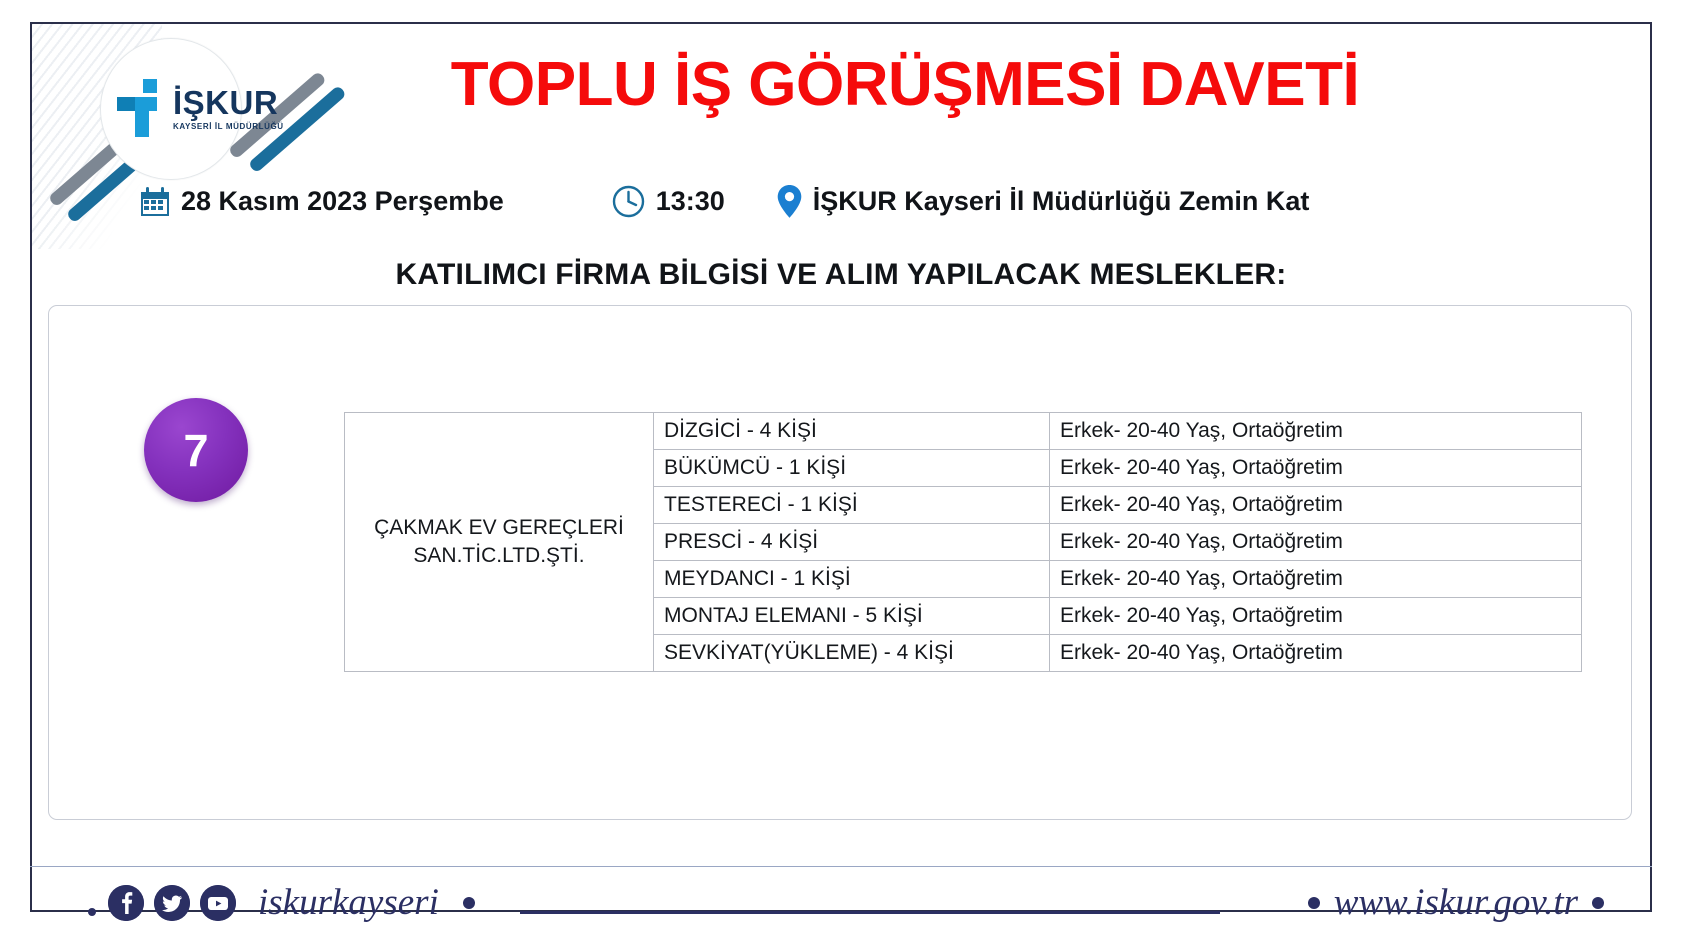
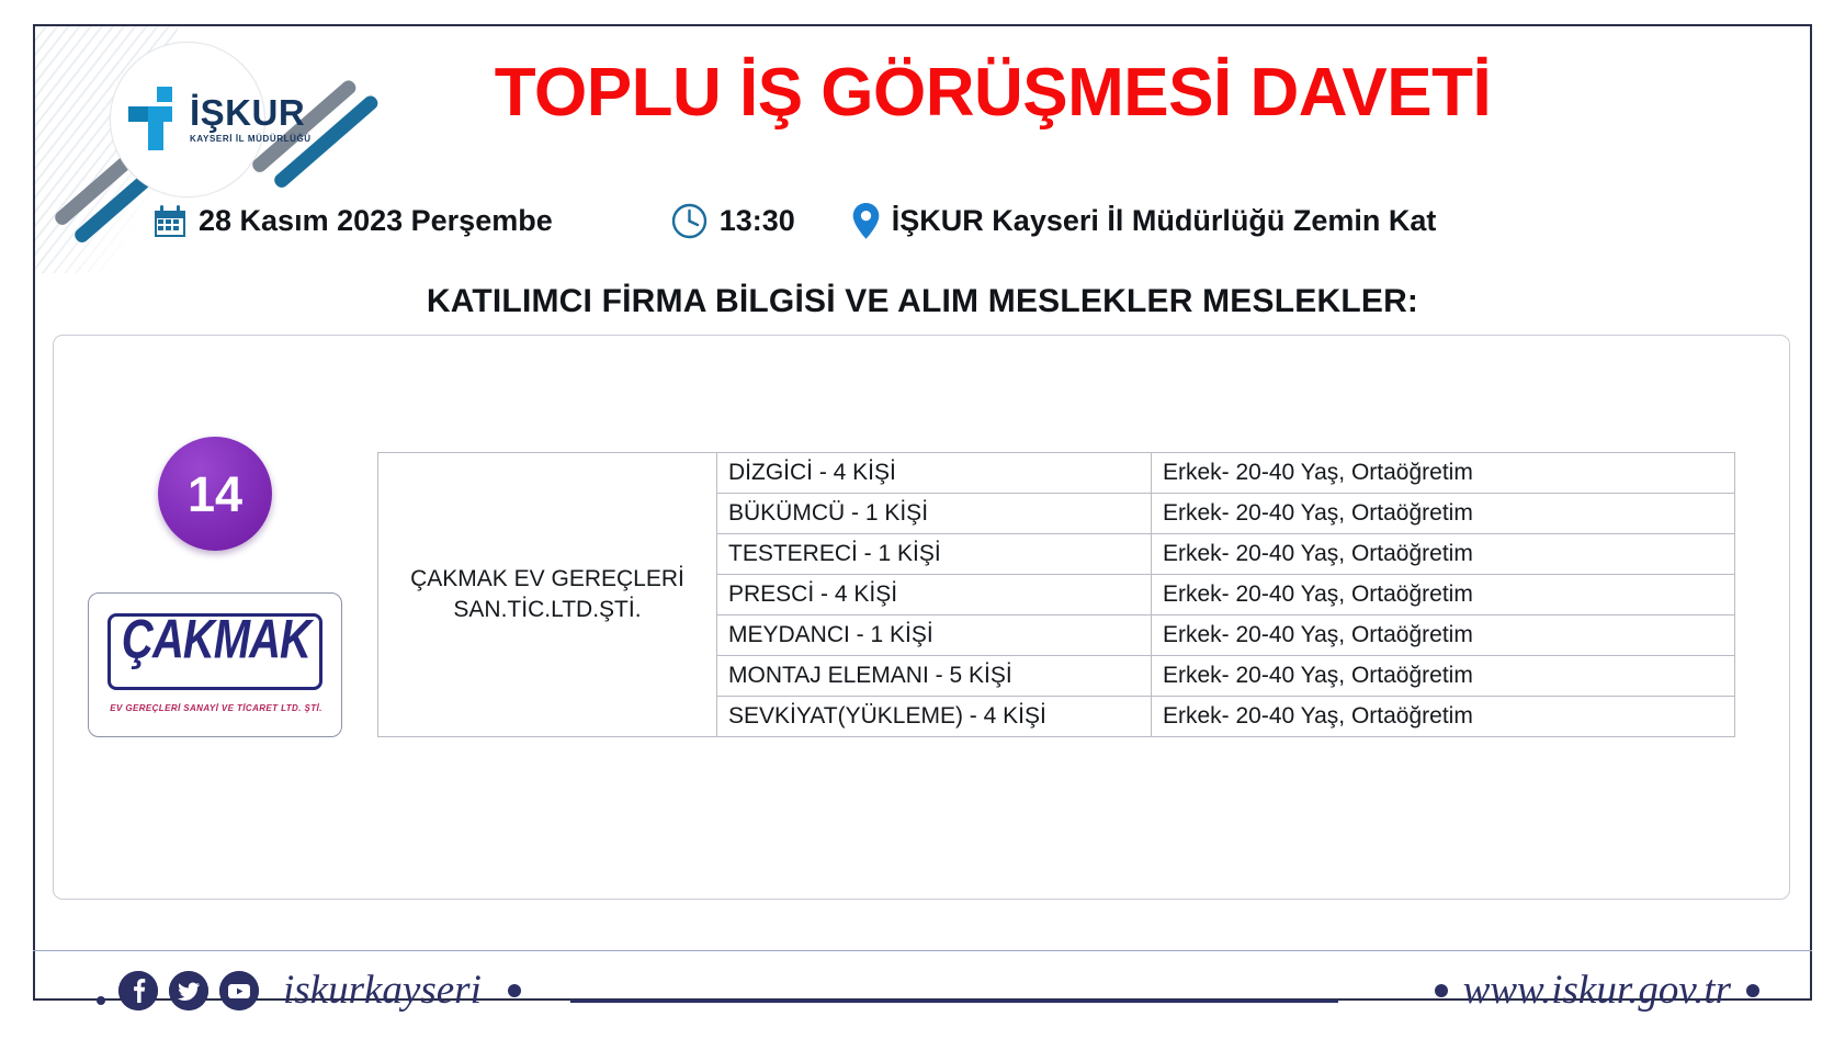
  İŞKUR
  KAYSERİ İL MÜDÜRLÜĞÜ
  TOPLU İŞ GÖRÜŞMESİ DAVETİ
  28 Kasım 2023 Perşembe
  13:30
  İŞKUR Kayseri İl Müdürlüğü Zemin Kat
- KATILIMCI FİRMA BİLGİSİ VE ALIM YAPILACAK MESLEKLER:
+ KATILIMCI FİRMA BİLGİSİ VE ALIM MESLEKLER MESLEKLER:
- 7
+ 14
+ ÇAKMAK
+ EV GEREÇLERİ SANAYİ VE TİCARET LTD. ŞTİ.
  ÇAKMAK EV GEREÇLERİ SAN.TİC.LTD.ŞTİ.	DİZGİCİ - 4 KİŞİ	Erkek- 20-40 Yaş, Ortaöğretim
  BÜKÜMCÜ - 1 KİŞİ	Erkek- 20-40 Yaş, Ortaöğretim
  TESTERECİ - 1 KİŞİ	Erkek- 20-40 Yaş, Ortaöğretim
  PRESCİ - 4 KİŞİ	Erkek- 20-40 Yaş, Ortaöğretim
  MEYDANCI - 1 KİŞİ	Erkek- 20-40 Yaş, Ortaöğretim
  MONTAJ ELEMANI - 5 KİŞİ	Erkek- 20-40 Yaş, Ortaöğretim
  SEVKİYAT(YÜKLEME) - 4 KİŞİ	Erkek- 20-40 Yaş, Ortaöğretim
  iskurkayseri
  www.iskur.gov.tr
